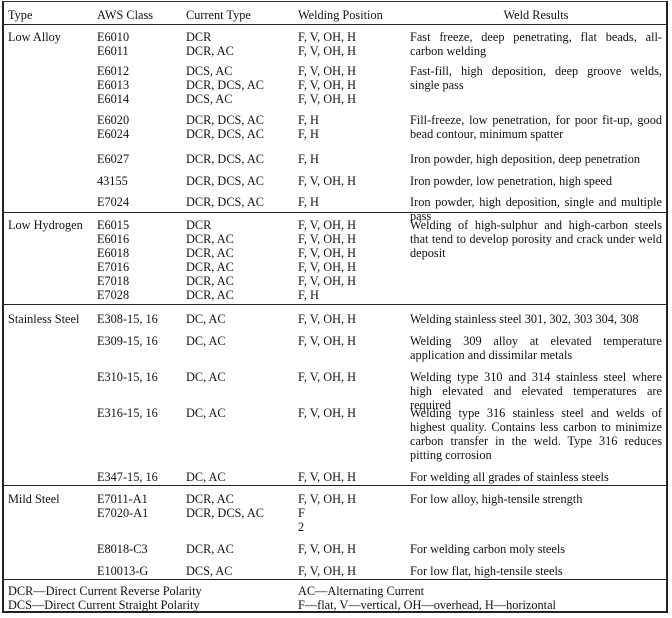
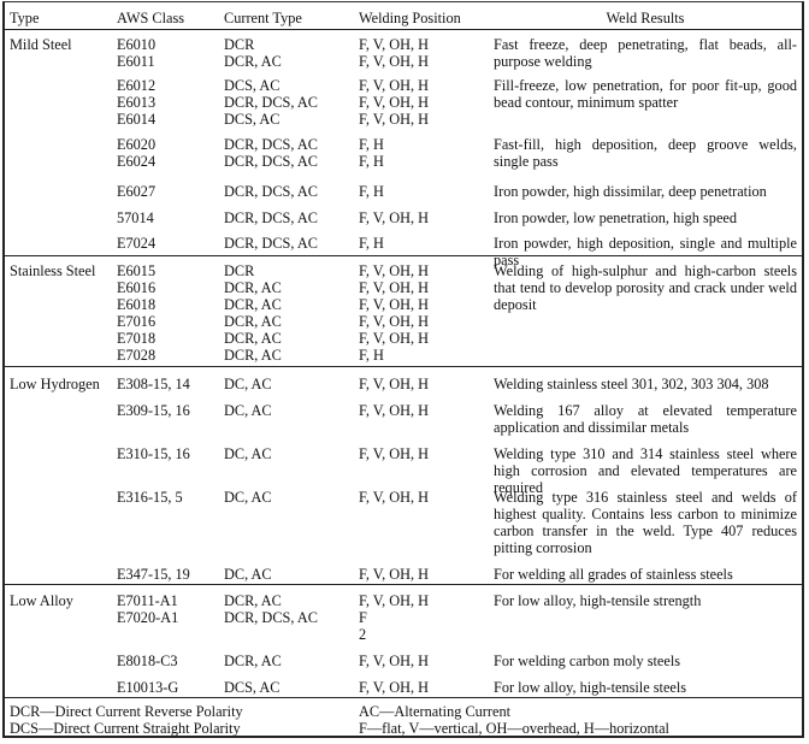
  Type
  AWS Class
  Current Type
  Welding Position
  Weld Results
- Low Alloy
+ Mild Steel
  E6010
  DCR
  F, V, OH, H
  E6011
  DCR, AC
  F, V, OH, H
- Fast freeze, deep penetrating, flat beads, all- carbon welding
+ Fast freeze, deep penetrating, flat beads, all- purpose welding
  E6012
  DCS, AC
  F, V, OH, H
  E6013
  DCR, DCS, AC
  F, V, OH, H
  E6014
  DCS, AC
  F, V, OH, H
- Fast-fill, high deposition, deep groove welds, single pass
+ Fill-freeze, low penetration, for poor fit-up, good bead contour, minimum spatter
  E6020
  DCR, DCS, AC
  F, H
  E6024
  DCR, DCS, AC
  F, H
- Fill-freeze, low penetration, for poor fit-up, good bead contour, minimum spatter
+ Fast-fill, high deposition, deep groove welds, single pass
  E6027
  DCR, DCS, AC
  F, H
- Iron powder, high deposition, deep penetration
+ Iron powder, high dissimilar, deep penetration
- 43155
+ 57014
  DCR, DCS, AC
  F, V, OH, H
  Iron powder, low penetration, high speed
  E7024
  DCR, DCS, AC
  F, H
  Iron powder, high deposition, single and multiple pass
- Low Hydrogen
+ Stainless Steel
  E6015
  DCR
  F, V, OH, H
  E6016
  DCR, AC
  F, V, OH, H
  E6018
  DCR, AC
  F, V, OH, H
  E7016
  DCR, AC
  F, V, OH, H
  E7018
  DCR, AC
  F, V, OH, H
  E7028
  DCR, AC
  F, H
  Welding of high-sulphur and high-carbon steels that tend to develop porosity and crack under weld deposit
- Stainless Steel
+ Low Hydrogen
- E308-15, 16
+ E308-15, 14
  DC, AC
  F, V, OH, H
  Welding stainless steel 301, 302, 303 304, 308
  E309-15, 16
  DC, AC
  F, V, OH, H
- Welding 309 alloy at elevated temperature application and dissimilar metals
+ Welding 167 alloy at elevated temperature application and dissimilar metals
  E310-15, 16
  DC, AC
  F, V, OH, H
- Welding type 310 and 314 stainless steel where high elevated and elevated temperatures are required
+ Welding type 310 and 314 stainless steel where high corrosion and elevated temperatures are required
- E316-15, 16
+ E316-15, 5
  DC, AC
  F, V, OH, H
- Welding type 316 stainless steel and welds of highest quality. Contains less carbon to minimize carbon transfer in the weld. Type 316 reduces pitting corrosion
+ Welding type 316 stainless steel and welds of highest quality. Contains less carbon to minimize carbon transfer in the weld. Type 407 reduces pitting corrosion
- E347-15, 16
+ E347-15, 19
  DC, AC
  F, V, OH, H
  For welding all grades of stainless steels
- Mild Steel
+ Low Alloy
  E7011-A1
  DCR, AC
  F, V, OH, H
  For low alloy, high-tensile strength
  E7020-A1
  DCR, DCS, AC
  F
  2
  E8018-C3
  DCR, AC
  F, V, OH, H
  For welding carbon moly steels
  E10013-G
  DCS, AC
  F, V, OH, H
- For low flat, high-tensile steels
+ For low alloy, high-tensile steels
  DCR—Direct Current Reverse Polarity
  DCS—Direct Current Straight Polarity
  AC—Alternating Current
  F—flat, V—vertical, OH—overhead, H—horizontal
